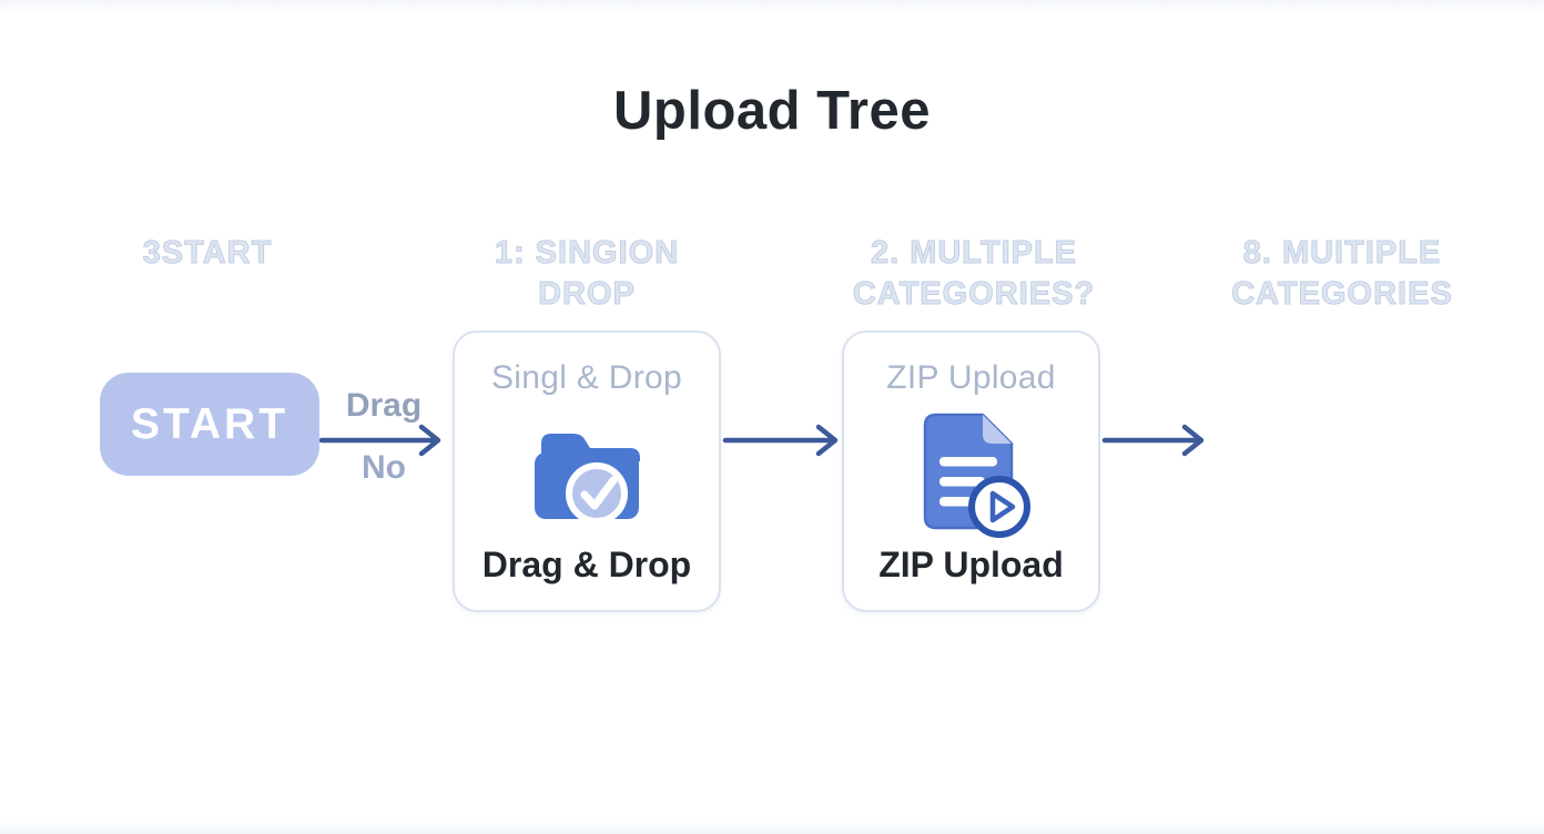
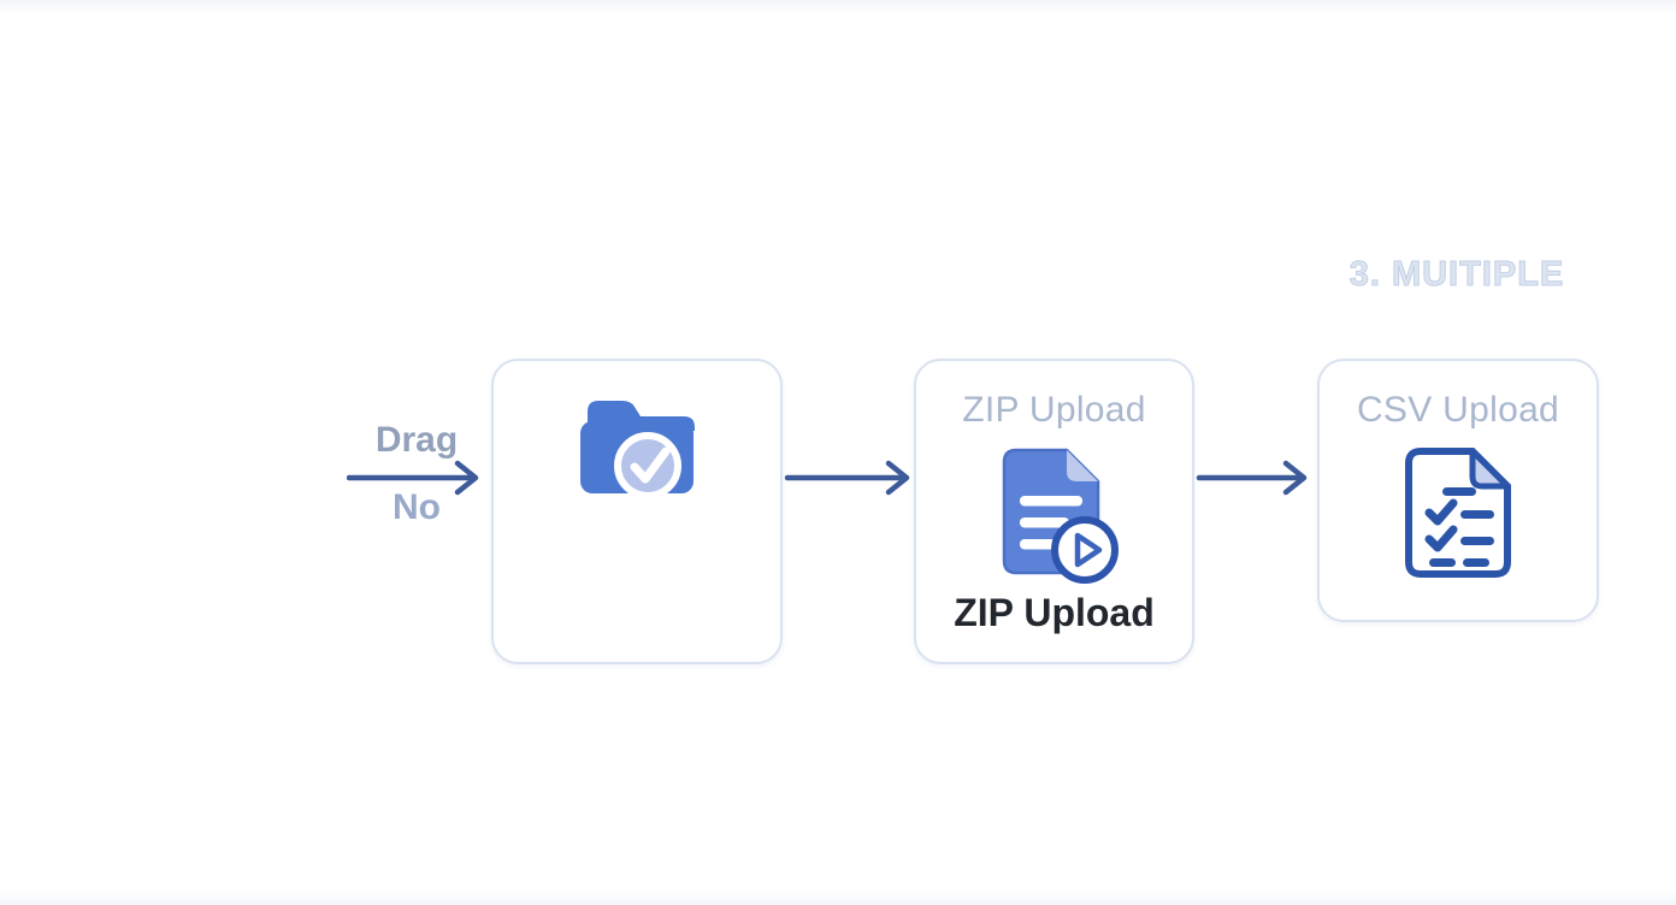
- Upload Tree
- 3START
- 1: SINGION
- DROP
- 2. MULTIPLE
- CATEGORIES?
- 8. MUITIPLE
+ 3. MUITIPLE
- CATEGORIES
- START
  Drag
  No
- Singl & Drop
- Drag & Drop
  ZIP Upload
  ZIP Upload
+ CSV Upload
